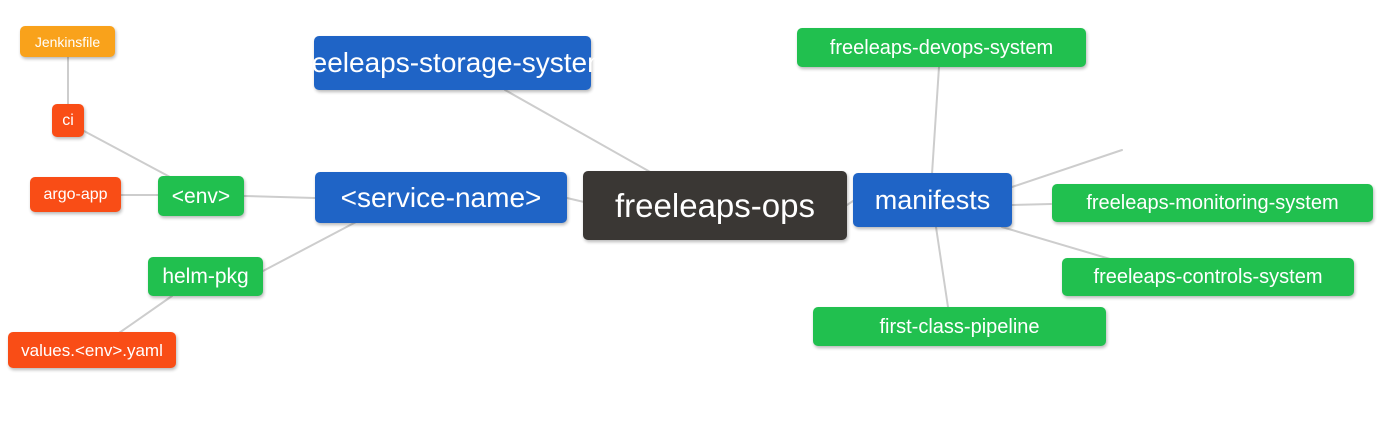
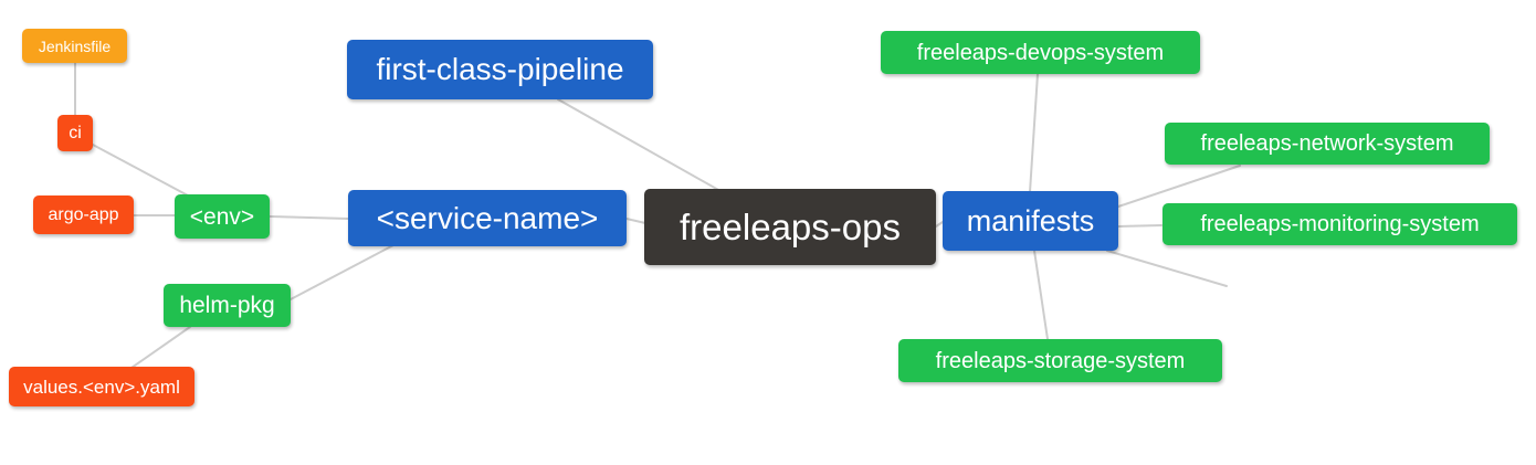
  Jenkinsfile
  ci
  argo-app
  <env>
  helm-pkg
  values.<env>.yaml
- freeleaps-storage-system
+ first-class-pipeline
  <service-name>
  freeleaps-ops
  manifests
  freeleaps-devops-system
+ freeleaps-network-system
  freeleaps-monitoring-system
- freeleaps-controls-system
- first-class-pipeline
+ freeleaps-storage-system
